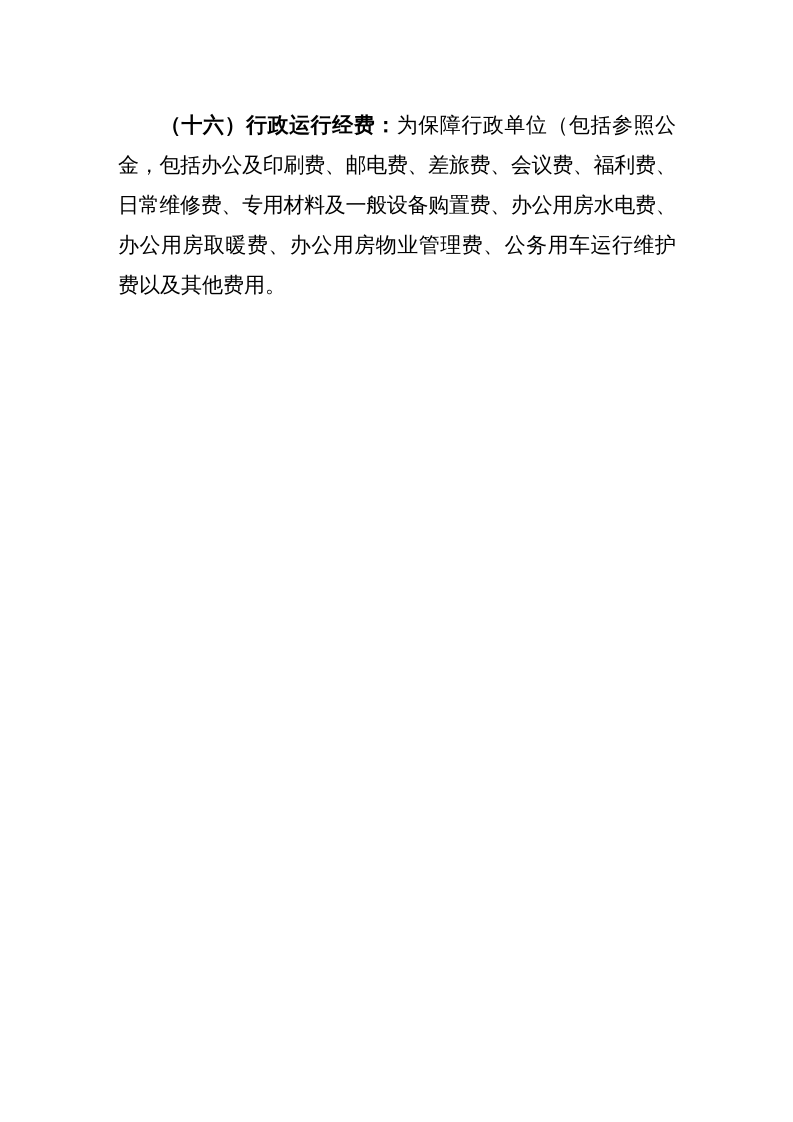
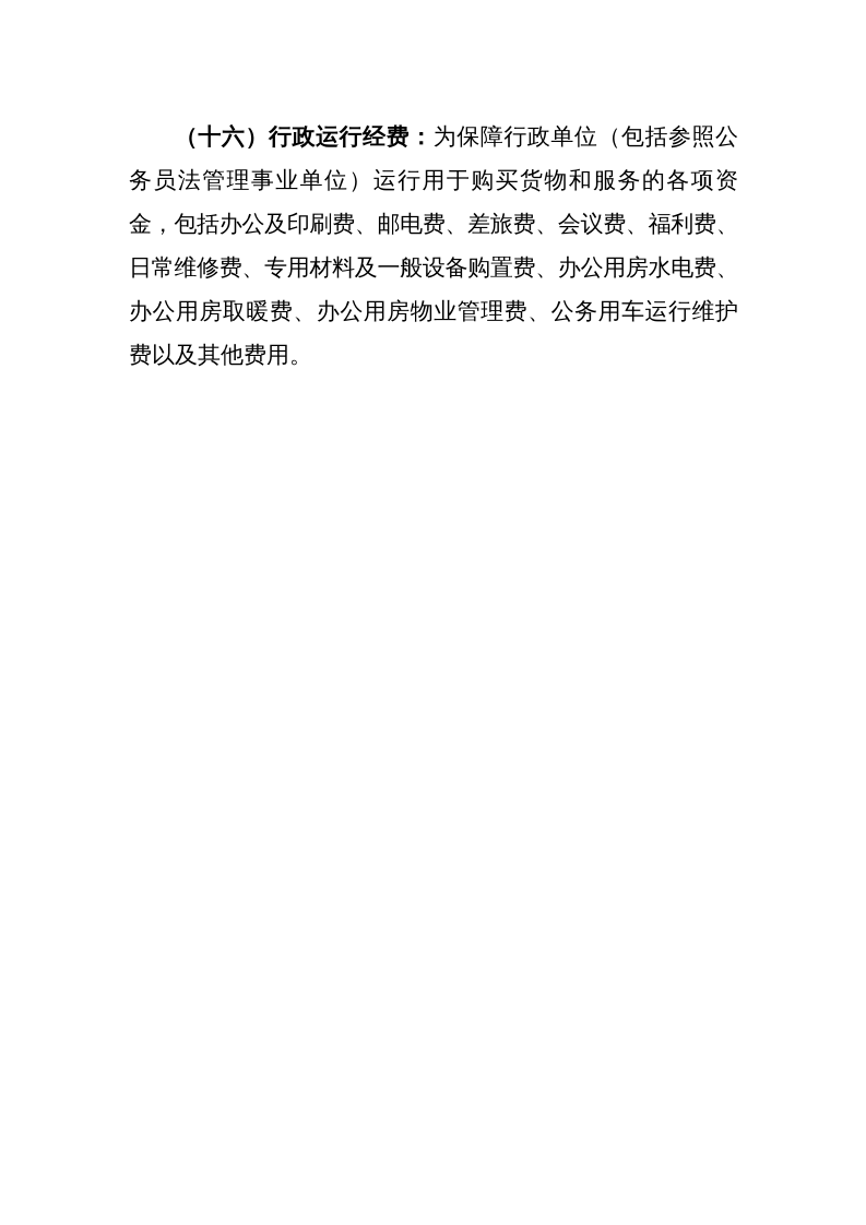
  （十六）行政运行经费：为保障行政单位（包括参照公
+ 务员法管理事业单位）运行用于购买货物和服务的各项资
  金，包括办公及印刷费、邮电费、差旅费、会议费、福利费、
  日常维修费、专用材料及一般设备购置费、办公用房水电费、
  办公用房取暖费、办公用房物业管理费、公务用车运行维护
  费以及其他费用。
